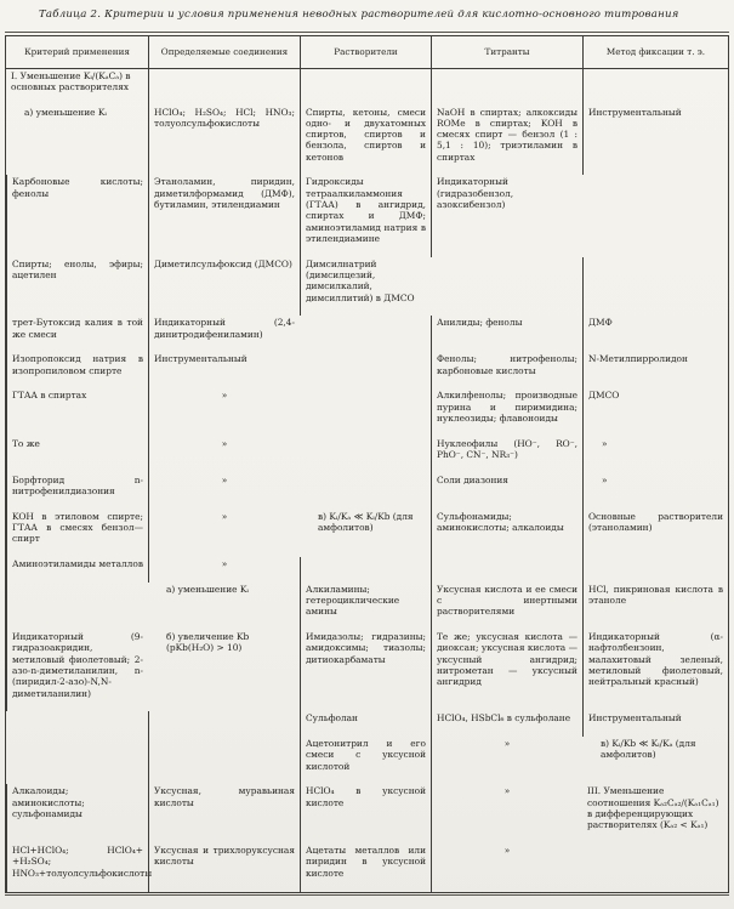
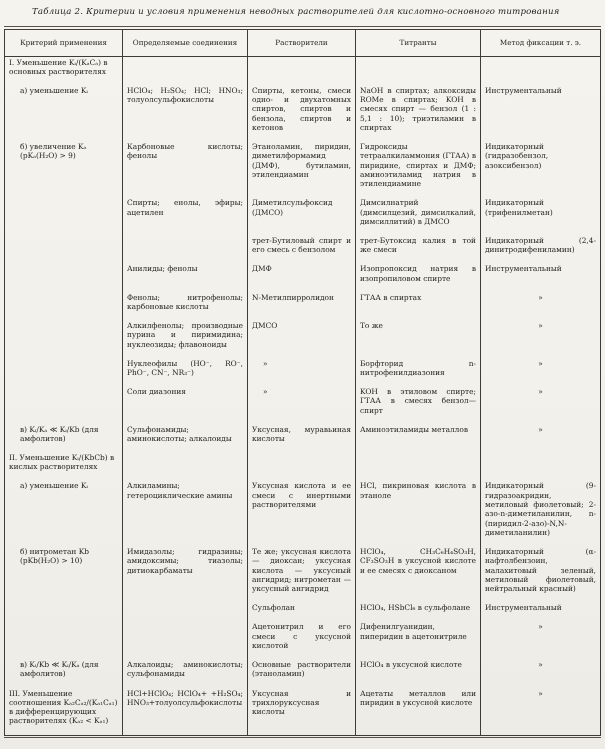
  Таблица 2. Критерии и условия применения неводных растворителей для кислотно-основного титрования
  Критерий применения
  Определяемые соединения
  Растворители
  Титранты
  Метод фиксации т. э.
  I. Уменьшение Kᵢ/(KₐCₐ) в основных растворителях
  а) уменьшение Kᵢ
  HClO₄; H₂SO₄; HCl; HNO₃; толуолсульфокислоты
  Спирты, кетоны, смеси одно- и двухатомных спиртов, спиртов и бензола, спиртов и кетонов
  NaOH в спиртах; алкоксиды ROMe в спиртах; KOH в смесях спирт — бензол (1 : 5,1 : 10); триэтиламин в спиртах
  Инструментальный
+ б) увеличение Kₐ (pKₐ(H₂O) > 9)
  Карбоновые кислоты; фенолы
  Этаноламин, пиридин, диметилформамид (ДМФ), бутиламин, этилендиамин
- Гидроксиды тетраалкиламмония (ГТАА) в ангидрид, спиртах и ДМФ; аминоэтиламид натрия в этилендиамине
+ Гидроксиды тетраалкиламмония (ГТАА) в пиридине, спиртах и ДМФ; аминоэтиламид натрия в этилендиамине
  Индикаторный (гидразобензол, азоксибензол)
  Спирты; енолы, эфиры; ацетилен
  Диметилсульфоксид (ДМСО)
  Димсилнатрий (димсилцезий, димсилкалий, димсиллитий) в ДМСО
+ Индикаторный (трифенилметан)
+ трет-Бутиловый спирт и его смесь с бензолом
  трет-Бутоксид калия в той же смеси
  Индикаторный (2,4-динитродифениламин)
  Анилиды; фенолы
  ДМФ
  Изопропоксид натрия в изопропиловом спирте
  Инструментальный
  Фенолы; нитрофенолы; карбоновые кислоты
  N-Метилпирролидон
  ГТАА в спиртах
  »
  Алкилфенолы; производные пурина и пиримидина; нуклеозиды; флавоноиды
  ДМСО
  То же
  »
  Нуклеофилы (HO⁻, RO⁻, PhO⁻, CN⁻, NR₃⁻)
  »
  Борфторид n-нитрофенилдиазония
  »
  Соли диазония
  »
  KOH в этиловом спирте; ГТАА в смесях бензол—спирт
  »
  в) Kᵢ/Kₐ ≪ Kᵢ/Kb (для амфолитов)
  Сульфонамиды; аминокислоты; алкалоиды
- Основные растворители (этаноламин)
+ Уксусная, муравьиная кислоты
  Аминоэтиламиды металлов
  »
+ II. Уменьшение Kᵢ/(KbCb) в кислых растворителях
  а) уменьшение Kᵢ
  Алкиламины; гетероциклические амины
  Уксусная кислота и ее смеси с инертными растворителями
  HCl, пикриновая кислота в этаноле
  Индикаторный (9-гидразоакридин, метиловый фиолетовый; 2-азо-n-диметиланилин, n-(пиридил-2-азо)-N,N-диметиланилин)
- б) увеличение Kb (pKb(H₂O) > 10)
+ б) нитрометан Kb (pKb(H₂O) > 10)
  Имидазолы; гидразины; амидоксимы; тиазолы; дитиокарбаматы
  Те же; уксусная кислота — диоксан; уксусная кислота — уксусный ангидрид; нитрометан — уксусный ангидрид
+ HClO₄, CH₃C₆H₄SO₃H, CF₃SO₃H в уксусной кислоте и ее смесях с диоксаном
  Индикаторный (α-нафтолбензоин, малахитовый зеленый, метиловый фиолетовый, нейтральный красный)
  Сульфолан
  HClO₄, HSbCl₆ в сульфолане
  Инструментальный
  Ацетонитрил и его смеси с уксусной кислотой
+ Дифенилгуанидин, пиперидин в ацетонитриле
  »
  в) Kᵢ/Kb ≪ Kᵢ/Kₐ (для амфолитов)
  Алкалоиды; аминокислоты; сульфонамиды
- Уксусная, муравьиная кислоты
+ Основные растворители (этаноламин)
  HClO₄ в уксусной кислоте
  »
  III. Уменьшение соотношения Kₐ₂Cₐ₂/(Kₐ₁Cₐ₁) в дифференцирующих растворителях (Kₐ₂ < Kₐ₁)
  HCl+HClO₄; HClO₄+ +H₂SO₄; HNO₃+толуолсульфокислоты
  Уксусная и трихлоруксусная кислоты
  Ацетаты металлов или пиридин в уксусной кислоте
  »
